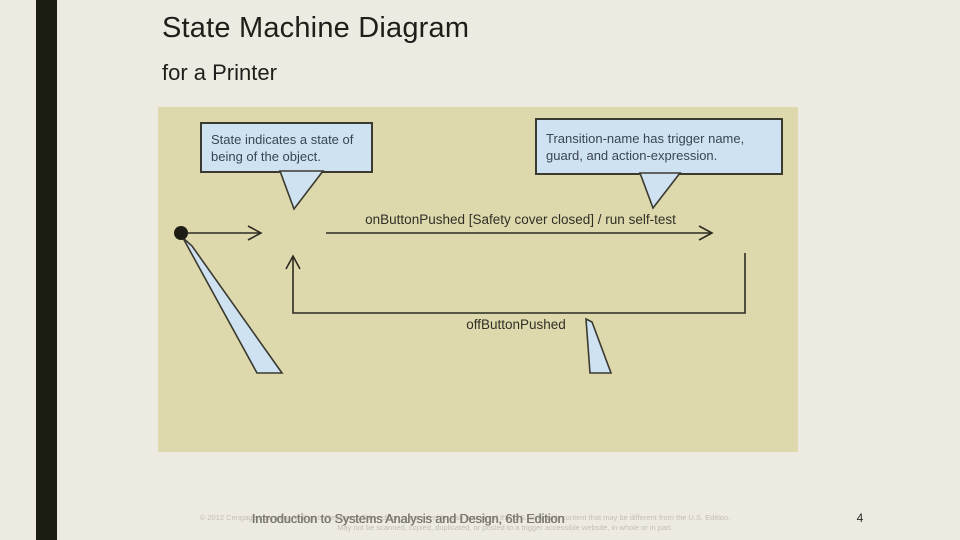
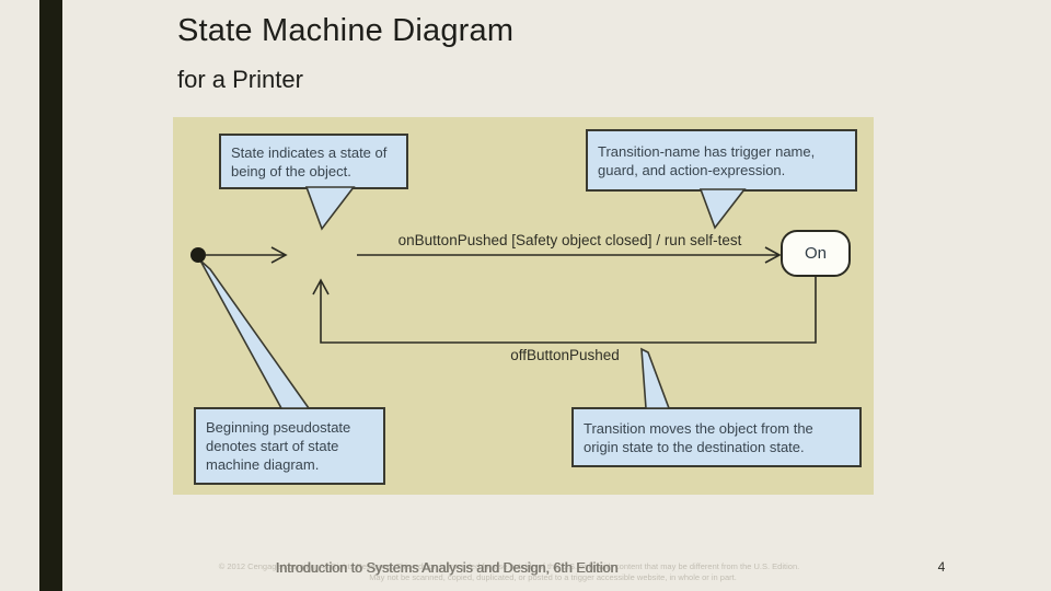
  State Machine Diagram
  for a Printer
  State indicates a state of being of the object.
  Transition-name has trigger name, guard, and action-expression.
+ Beginning pseudostate denotes start of state machine diagram.
+ Transition moves the object from the origin state to the destination state.
+ On
- onButtonPushed [Safety cover closed] / run self-test
+ onButtonPushed [Safety object closed] / run self-test
  offButtonPushed
  © 2012 Cengage Learning. All Rights Reserved. This edition is intended for use outside of the U.S. only, with content that may be different from the U.S. Edition.
  May not be scanned, copied, duplicated, or posted to a trigger accessible website, in whole or in part.
  Introduction to Systems Analysis and Design, 6th Edition
  4
